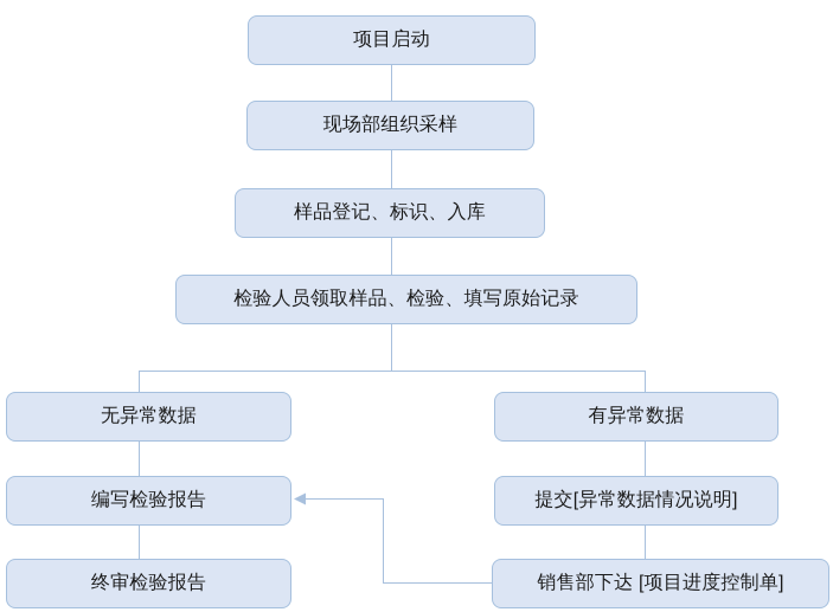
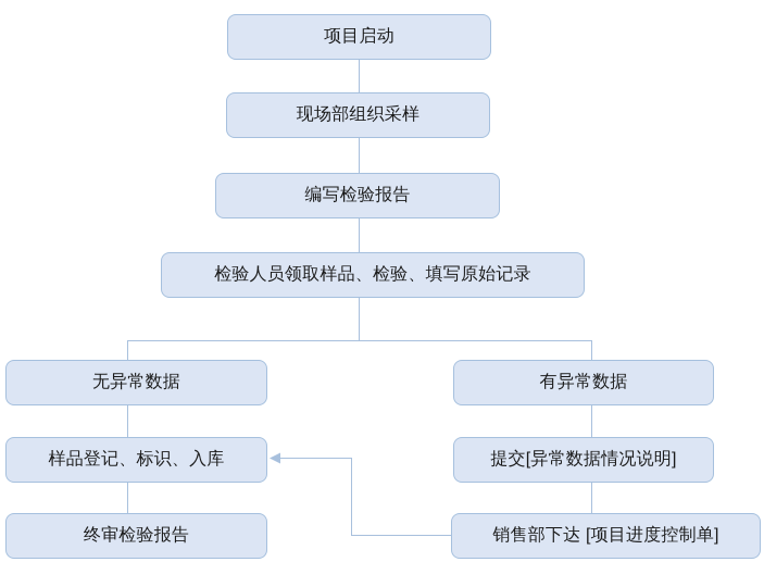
  项目启动
  现场部组织采样
- 样品登记、标识、入库
+ 编写检验报告
  检验人员领取样品、检验、填写原始记录
  无异常数据
  有异常数据
- 编写检验报告
+ 样品登记、标识、入库
  终审检验报告
  提交[异常数据情况说明]
  销售部下达 [项目进度控制单]
